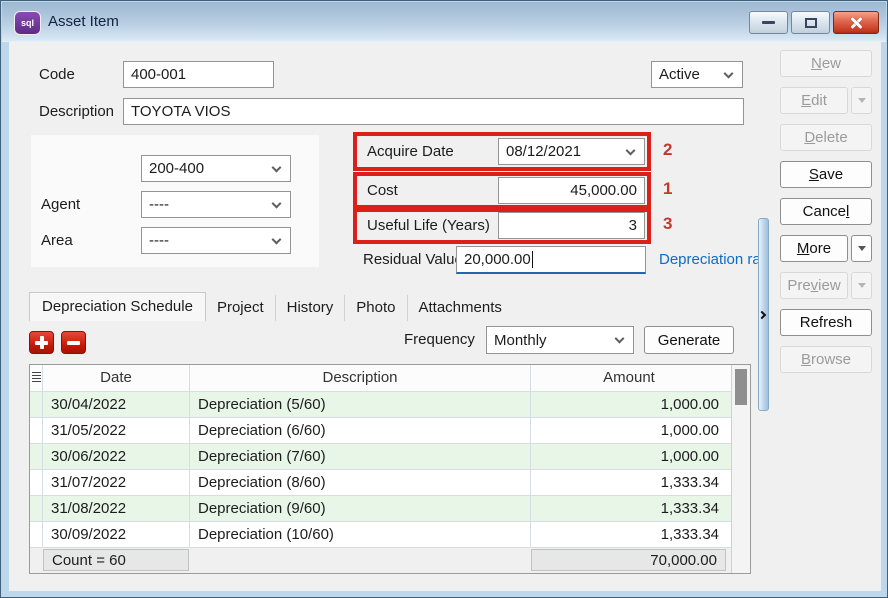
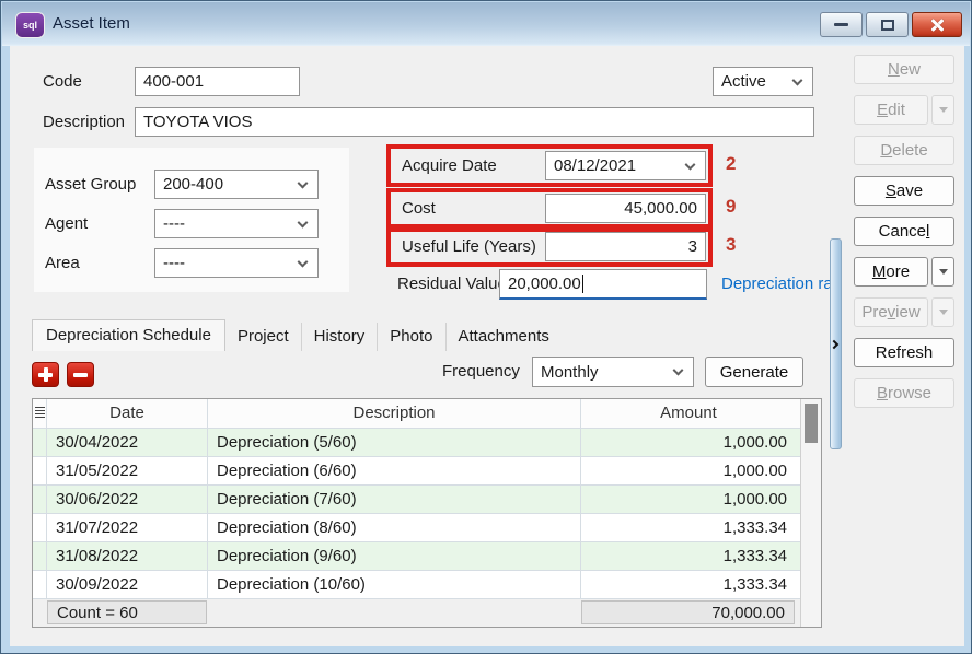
  sql
  Asset Item
  Code
  400-001
  Active
  Description
  TOYOTA VIOS
+ Asset Group
  200-400
  Agent
  ----
  Area
  ----
  Acquire Date
  08/12/2021
  2
  Cost
  45,000.00
- 1
+ 9
  Useful Life (Years)
  3
  3
  Residual Valu
  20,000.00
  Depreciation ra
  Depreciation Schedule
  Project
  History
  Photo
  Attachments
  Frequency
  Monthly
  Generate
  Date
  Description
  Amount
  30/04/2022
  Depreciation (5/60)
  1,000.00
  31/05/2022
  Depreciation (6/60)
  1,000.00
  30/06/2022
  Depreciation (7/60)
  1,000.00
  31/07/2022
  Depreciation (8/60)
  1,333.34
  31/08/2022
  Depreciation (9/60)
  1,333.34
  30/09/2022
  Depreciation (10/60)
  1,333.34
  Count = 60
  70,000.00
  N
  ew
  E
  dit
  D
  elete
  S
  ave
  Cance
  l
  M
  ore
  Pre
  v
  iew
  Refresh
  B
  rowse
